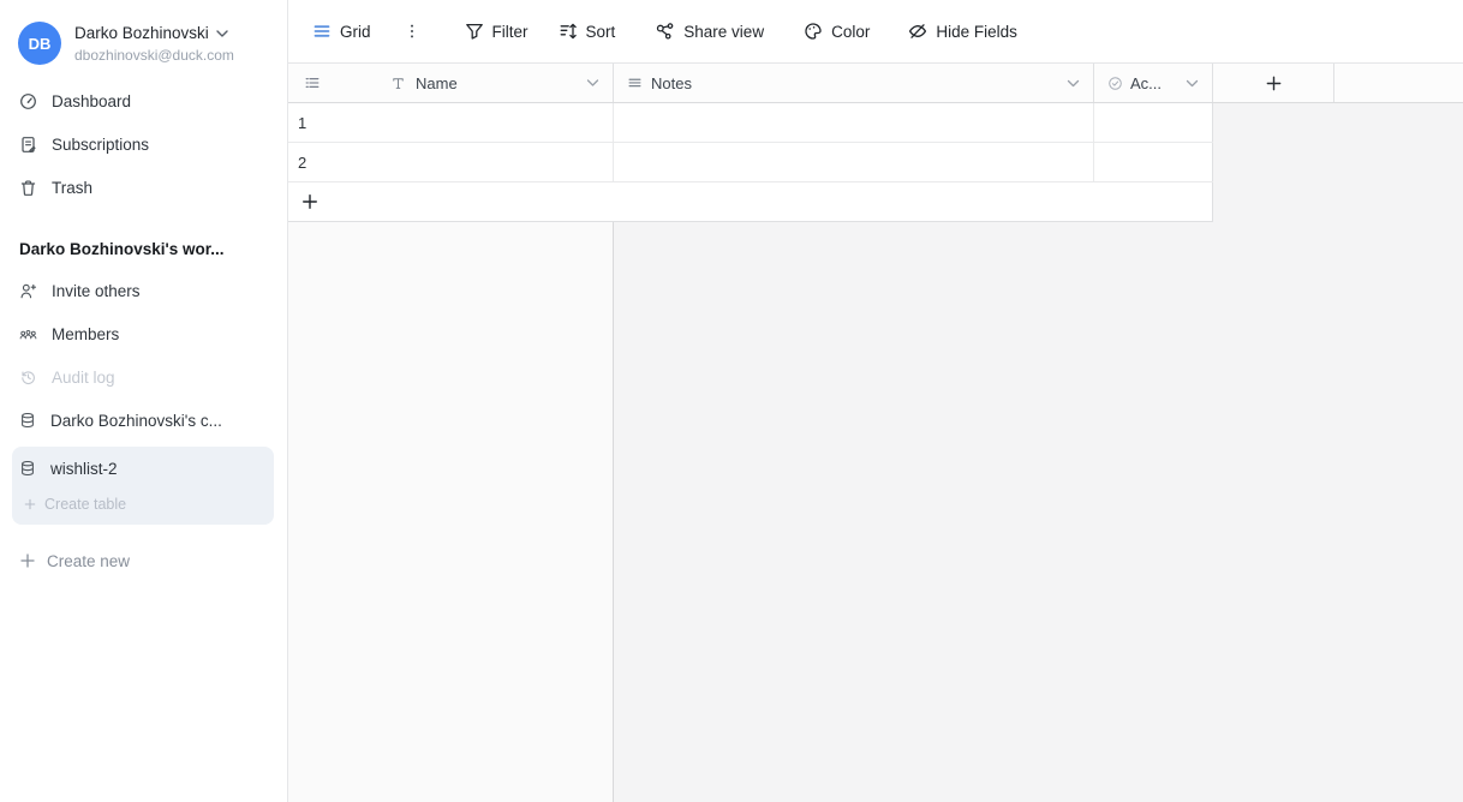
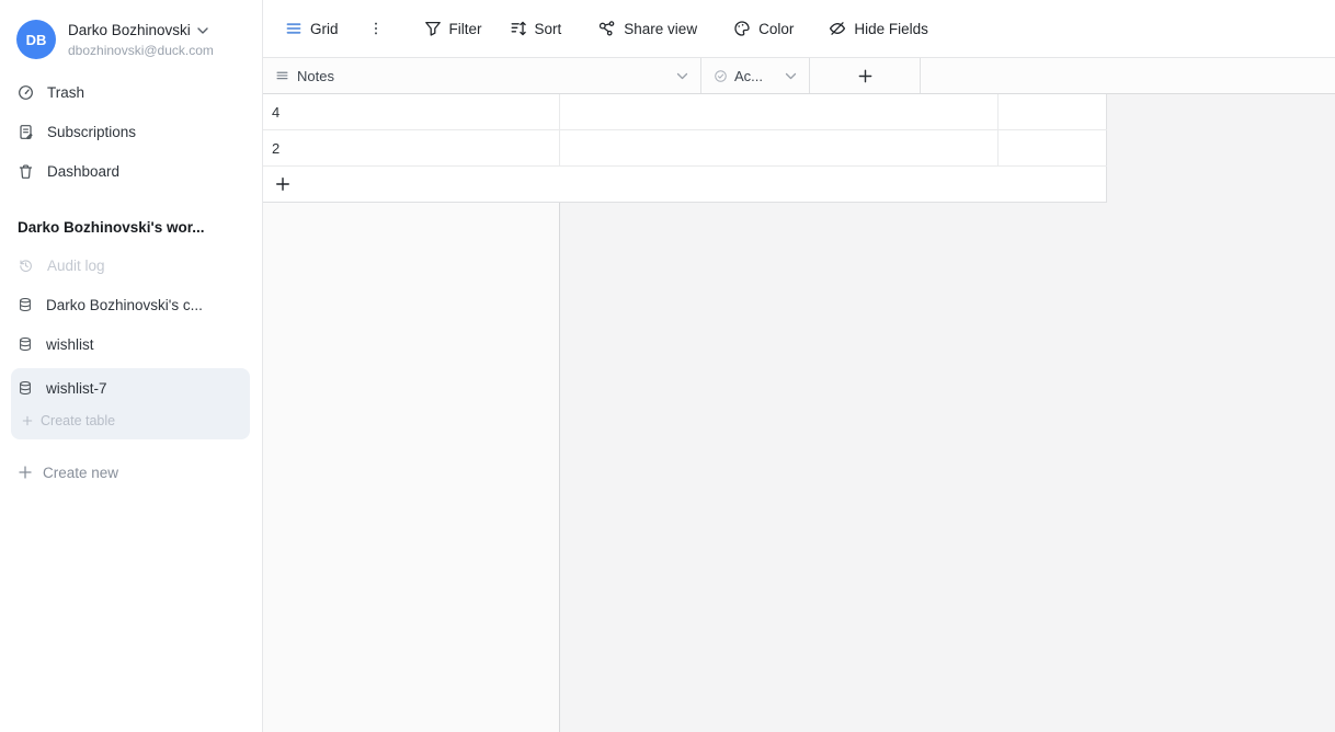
  DB
  Darko Bozhinovski
  dbozhinovski@duck.com
- Dashboard
+ Trash
  Subscriptions
- Trash
+ Dashboard
  Darko Bozhinovski's wor...
- Invite others
- Members
  Audit log
  Darko Bozhinovski's c...
+ wishlist
- wishlist-2
+ wishlist-7
  Create table
  Create new
  Grid
  Filter
  Sort
  Share view
  Color
  Hide Fields
- Name
  Notes
  Ac...
- 1
+ 4
  2
